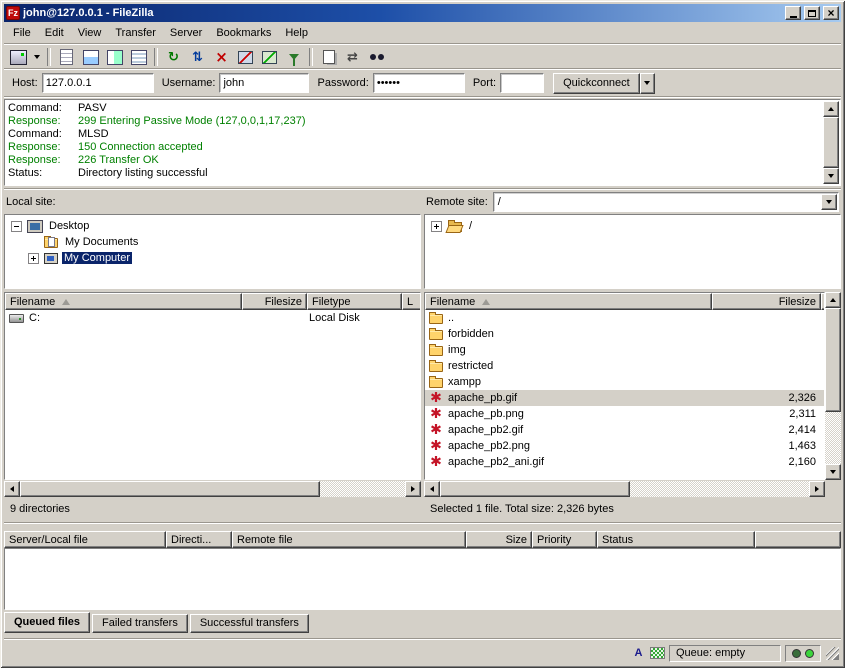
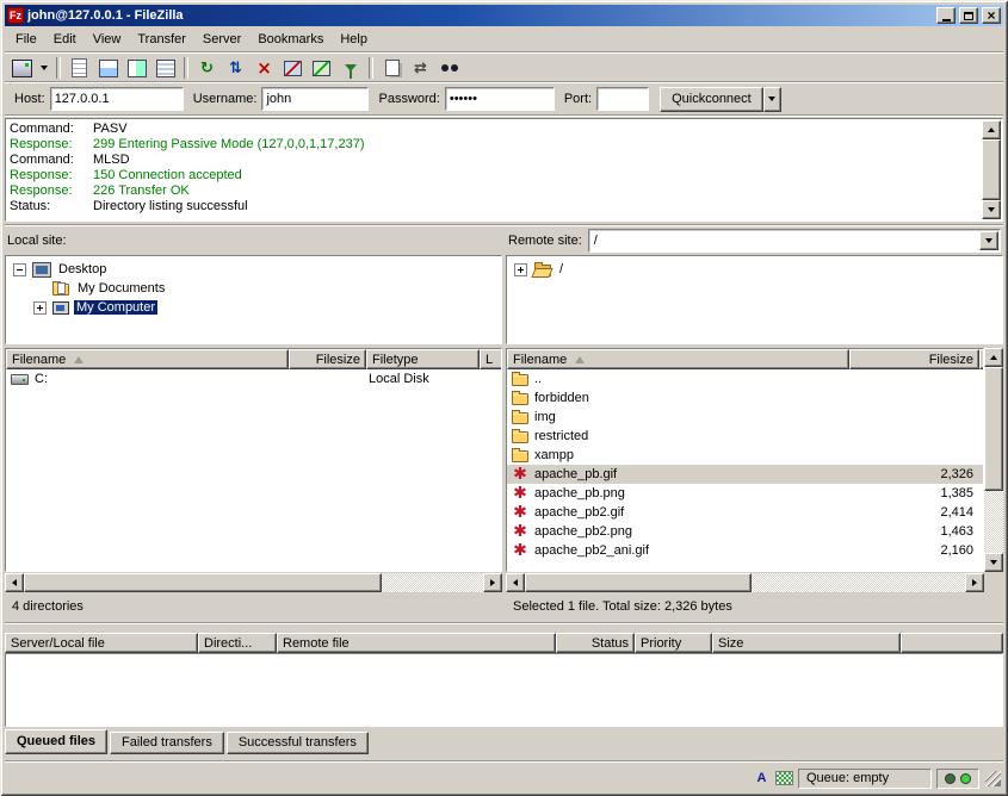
  Fz
  john@127.0.0.1 - FileZilla
  ×
  File
  Edit
  View
  Transfer
  Server
  Bookmarks
  Help
  ↻
  ⇅
  ×
  ⇄
  Host:
  127.0.0.1
  Username:
  john
  Password:
  Port:
  Quickconnect
  Command: PASV
  Response: 299 Entering Passive Mode (127,0,0,1,17,237)
  Command: MLSD
  Response: 150 Connection accepted
  Response: 226 Transfer OK
  Status: Directory listing successful
  Local site:
  Desktop
  My Documents
  My Computer
  Filename
  Filesize
  Filetype
  L
  C:
  Local Disk
- 9 directories
+ 4 directories
  Remote site:
  /
  /
  Filename
  Filesize
  ..
  forbidden
  img
  restricted
  xampp
  apache_pb.gif
  2,326
  apache_pb.png
- 2,311
+ 1,385
  apache_pb2.gif
  2,414
  apache_pb2.png
  1,463
  apache_pb2_ani.gif
  2,160
  Selected 1 file. Total size: 2,326 bytes
  Server/Local file
  Directi...
  Remote file
- Size
+ Status
  Priority
- Status
+ Size
  Queued files
  Failed transfers
  Successful transfers
  A
  Queue: empty
